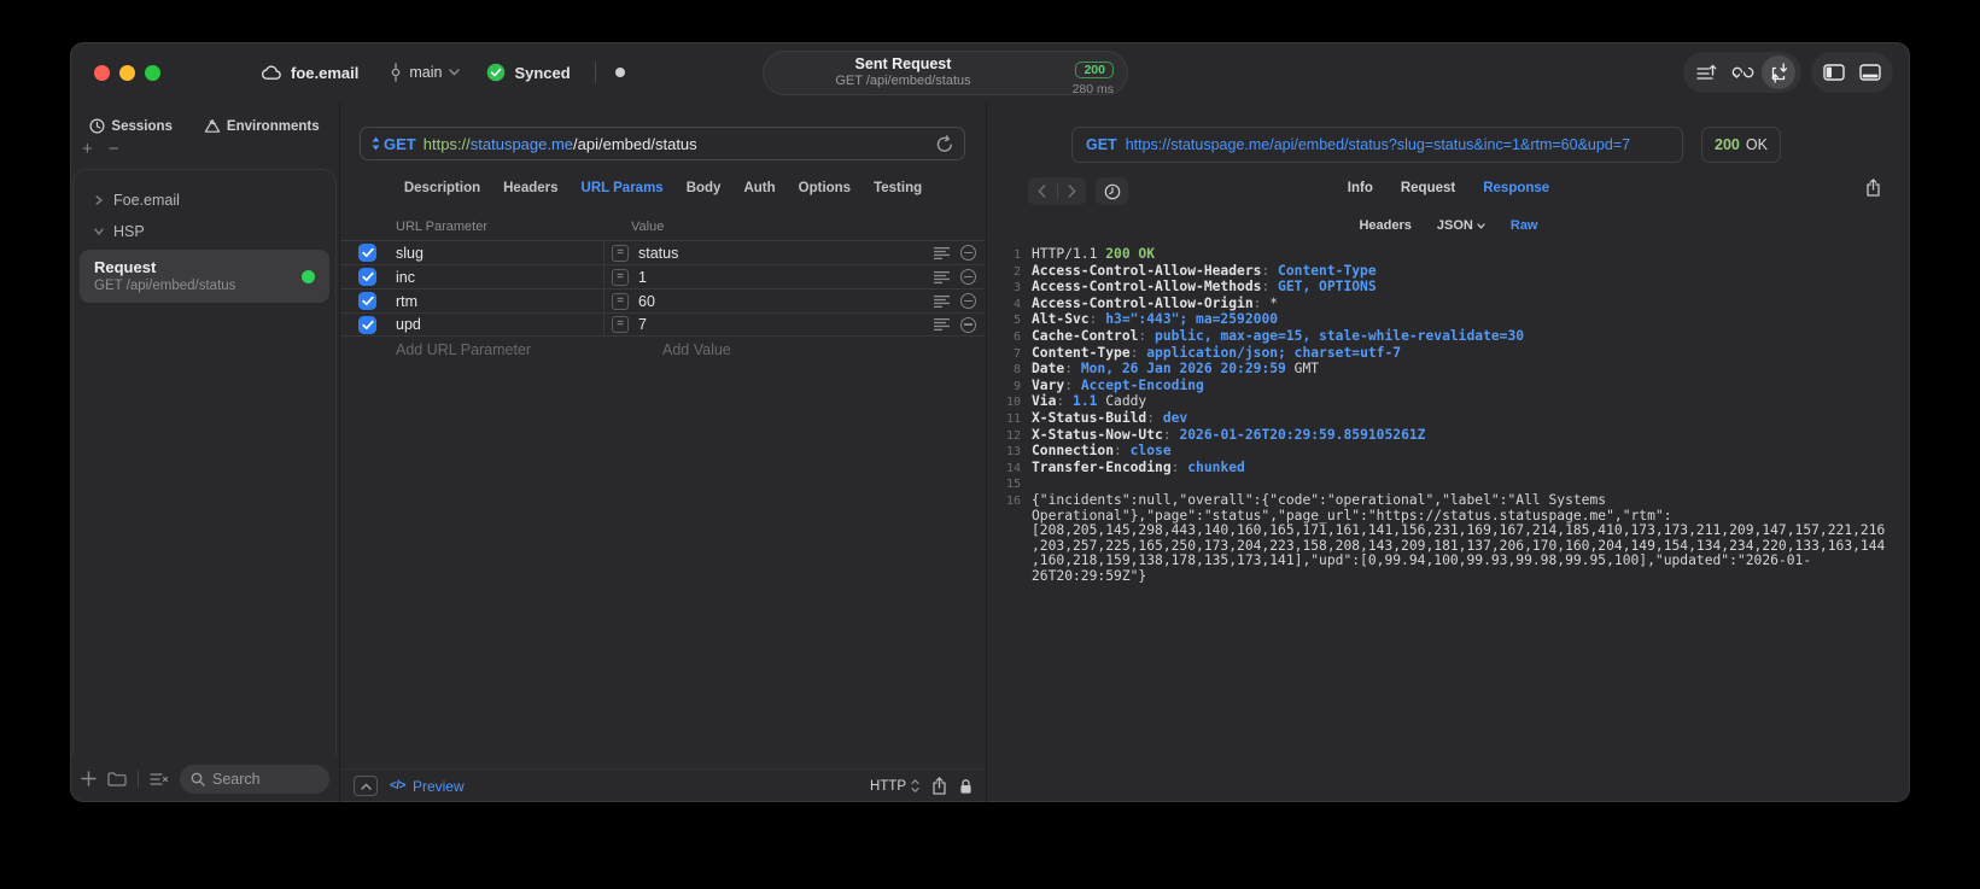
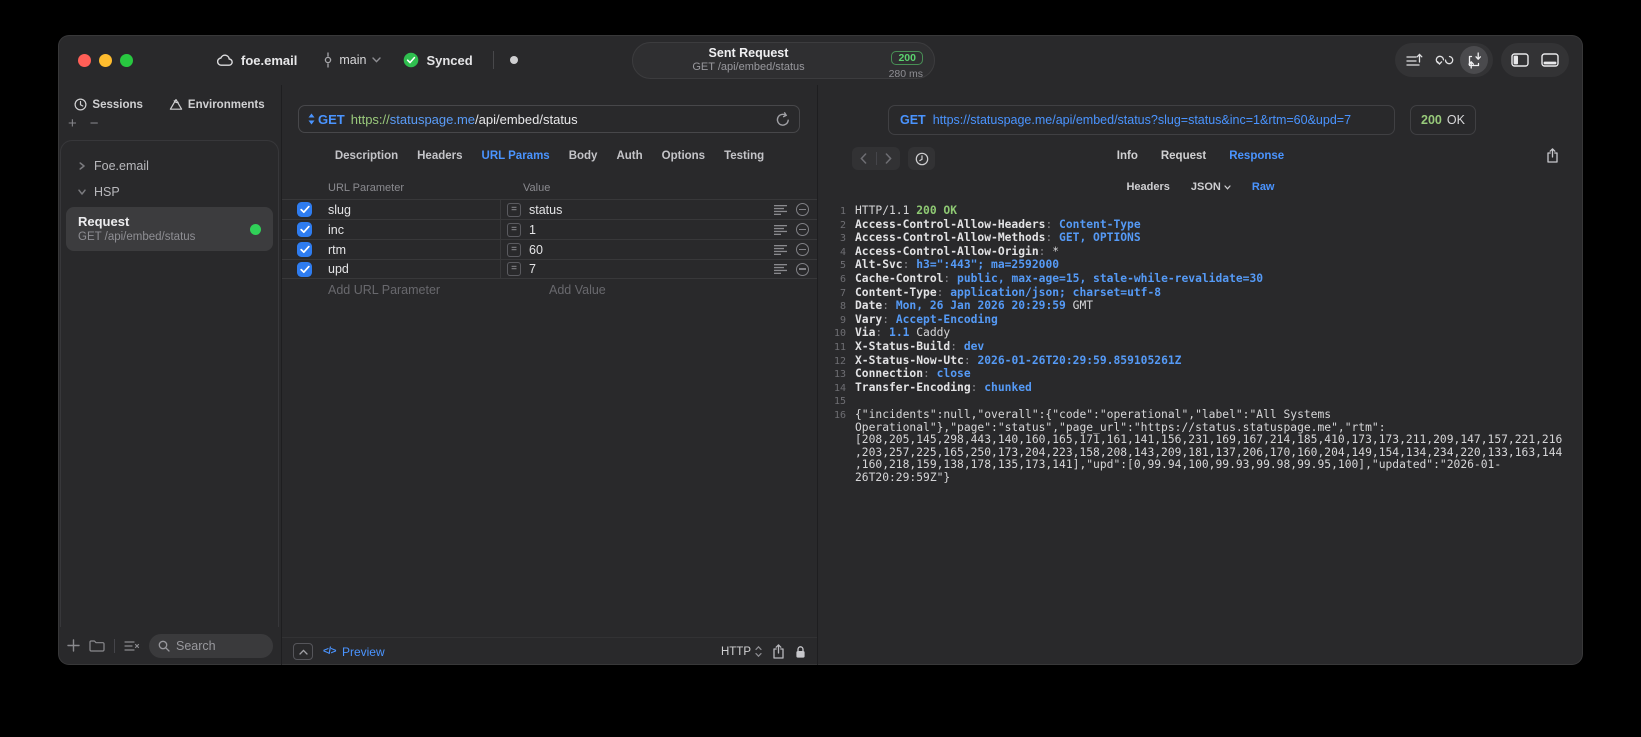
  foe.email
  main
  Synced
  Sent Request
  GET /api/embed/status
  200
  280 ms
  Sessions
  Environments
  +
  −
  Foe.email
  HSP
  Request
  GET /api/embed/status
  Search
  GET
  https://statuspage.me/api/embed/status
  Description
  Headers
  URL Params
  Body
  Auth
  Options
  Testing
  URL Parameter
  Value
  slug
  =
  status
  inc
  =
  1
  rtm
  =
  60
  upd
  =
  7
  Add URL Parameter
  Add Value
  </>
  Preview
  HTTP
  GET
  https://statuspage.me/api/embed/status?slug=status&inc=1&rtm=60&upd=7
  200
  OK
  Info
  Request
  Response
  Headers
  JSON
  Raw
  1
  HTTP/1.1 200 OK
  2
  Access-Control-Allow-Headers: Content-Type
  3
  Access-Control-Allow-Methods: GET, OPTIONS
  4
  Access-Control-Allow-Origin: *
  5
  Alt-Svc: h3=":443"; ma=2592000
  6
  Cache-Control: public, max-age=15, stale-while-revalidate=30
  7
- Content-Type: application/json; charset=utf-7
+ Content-Type: application/json; charset=utf-8
  8
  Date: Mon, 26 Jan 2026 20:29:59 GMT
  9
  Vary: Accept-Encoding
  10
  Via: 1.1 Caddy
  11
  X-Status-Build: dev
  12
  X-Status-Now-Utc: 2026-01-26T20:29:59.859105261Z
  13
  Connection: close
  14
  Transfer-Encoding: chunked
  15
  16
  {"incidents":null,"overall":{"code":"operational","label":"All Systems Operational"},"page":"status","page_url":"https://status.statuspage.me","rtm":[208,205,145,298,443,140,160,165,171,161,141,156,231,169,167,214,185,410,173,173,211,209,147,157,221,216,203,257,225,165,250,173,204,223,158,208,143,209,181,137,206,170,160,204,149,154,134,234,220,133,163,144,160,218,159,138,178,135,173,141],"upd":[0,99.94,100,99.93,99.98,99.95,100],"updated":"2026-01-26T20:29:59Z"}
